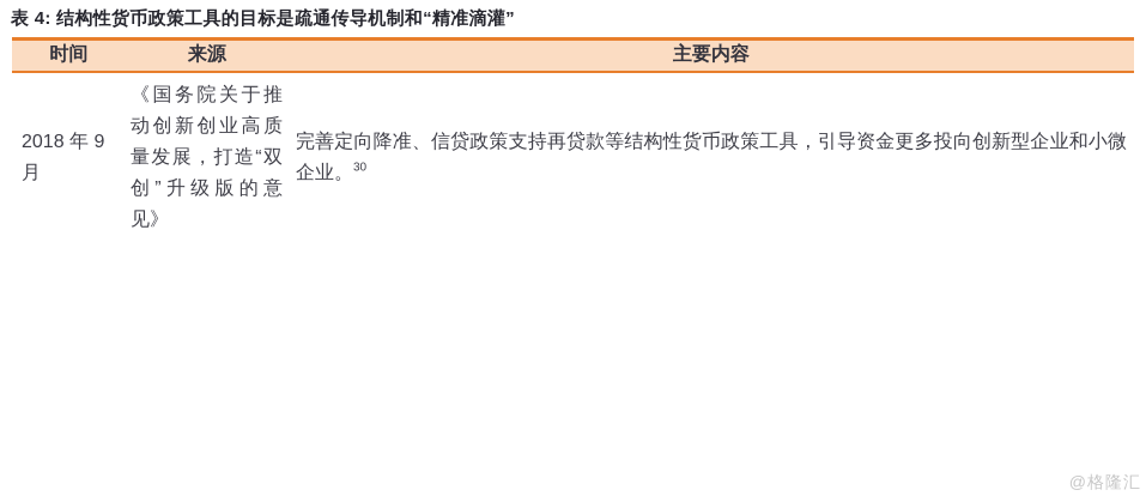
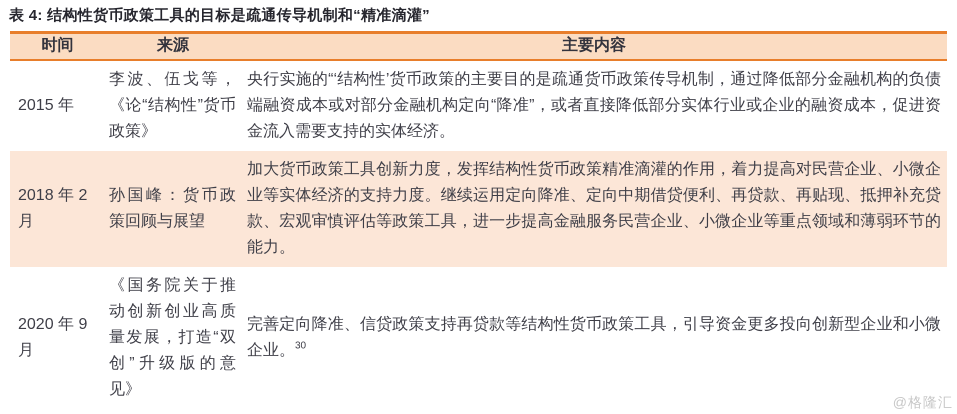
  表 4: 结构性货币政策工具的目标是疏通传导机制和“精准滴灌”
  时间	来源	主要内容
+ 2015 年	李波、伍戈等，《论“结构性”货币政策》	央行实施的“‘结构性’货币政策的主要目的是疏通货币政策传导机制，通过降低部分金融机构的负债端融资成本或对部分金融机构定向“降准”，或者直接降低部分实体行业或企业的融资成本，促进资金流入需要支持的实体经济。
+ 2018 年 2 月	孙国峰：货币政策回顾与展望	加大货币政策工具创新力度，发挥结构性货币政策精准滴灌的作用，着力提高对民营企业、小微企业等实体经济的支持力度。继续运用定向降准、定向中期借贷便利、再贷款、再贴现、抵押补充贷款、宏观审慎评估等政策工具，进一步提高金融服务民营企业、小微企业等重点领域和薄弱环节的能力。
- 2018 年 9 月	《国务院关于推动创新创业高质量发展，打造“双创”升级版的意见》	完善定向降准、信贷政策支持再贷款等结构性货币政策工具，引导资金更多投向创新型企业和小微企业。30
+ 2020 年 9 月	《国务院关于推动创新创业高质量发展，打造“双创”升级版的意见》	完善定向降准、信贷政策支持再贷款等结构性货币政策工具，引导资金更多投向创新型企业和小微企业。30
  @格隆汇
